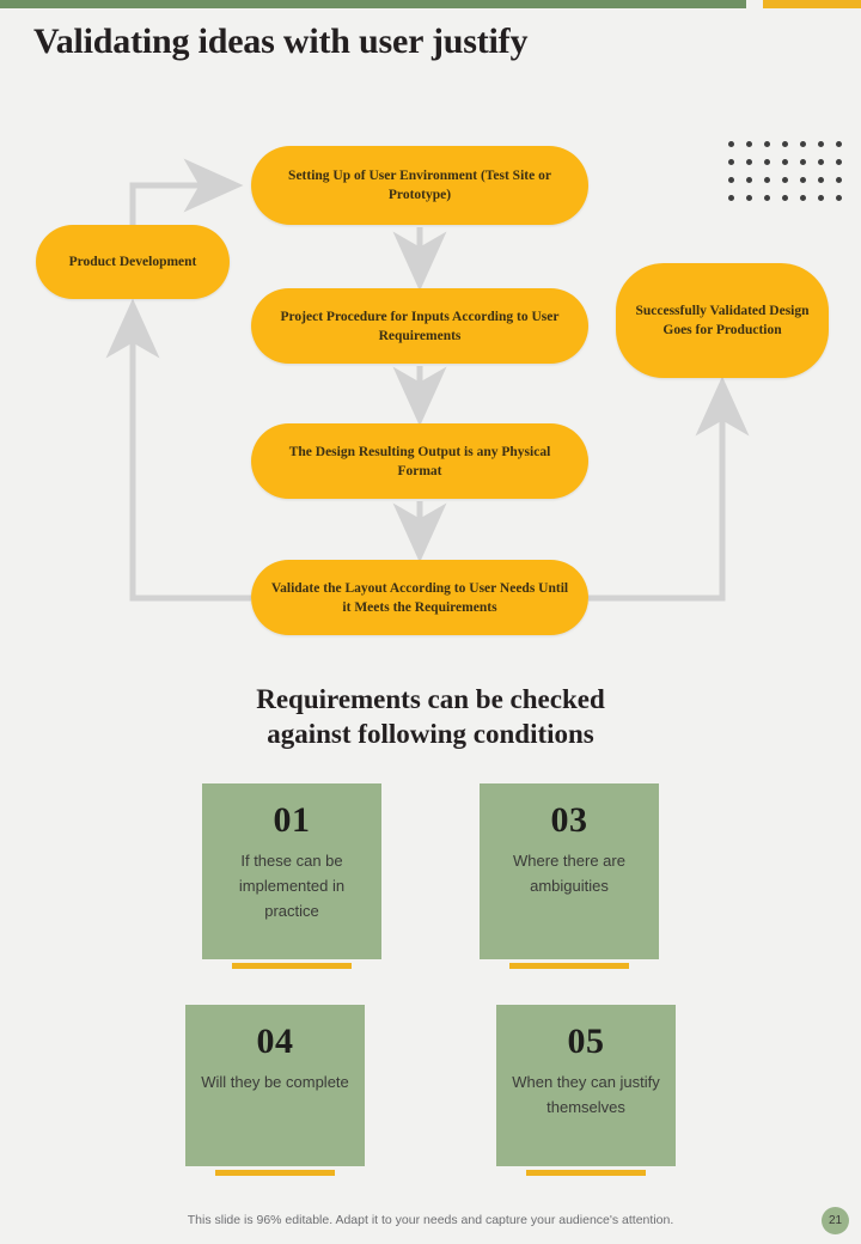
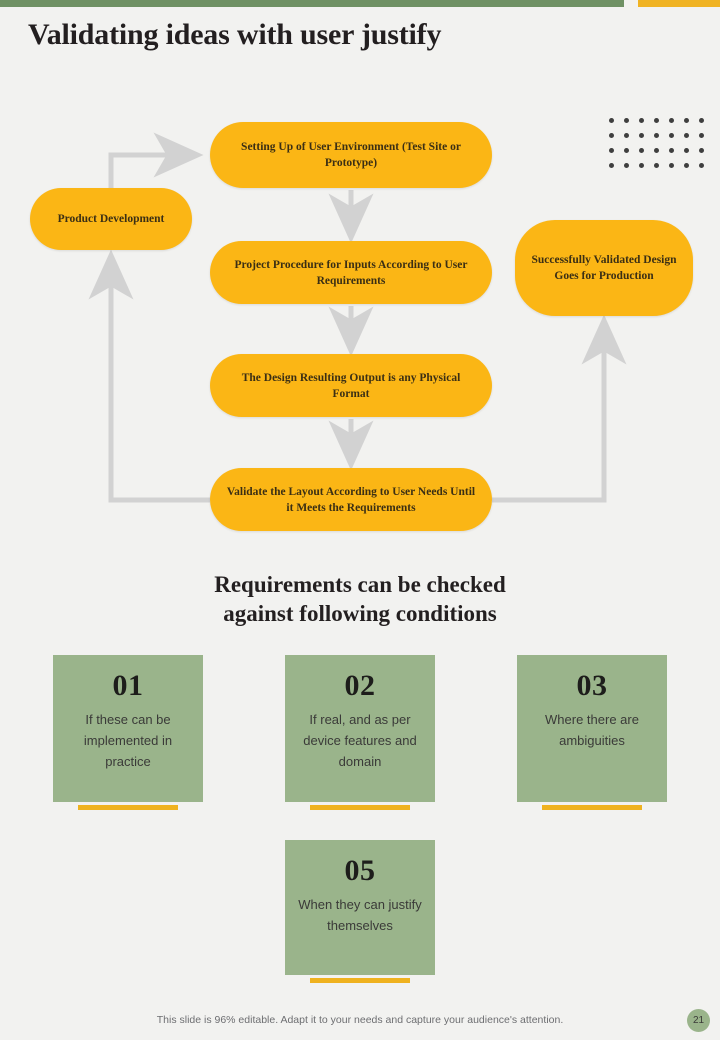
  Validating ideas with user justify
  Setting Up of User Environment (Test Site or Prototype)
  Project Procedure for Inputs According to User Requirements
  The Design Resulting Output is any Physical Format
  Validate the Layout According to User Needs Until it Meets the Requirements
  Product Development
  Successfully Validated Design Goes for Production
  Requirements can be checked
  against following conditions
  01
  If these can be implemented in practice
+ 02
+ If real, and as per device features and domain
  03
  Where there are ambiguities
- 04
- Will they be complete
  05
  When they can justify themselves
  This slide is 96% editable. Adapt it to your needs and capture your audience's attention.
  21
